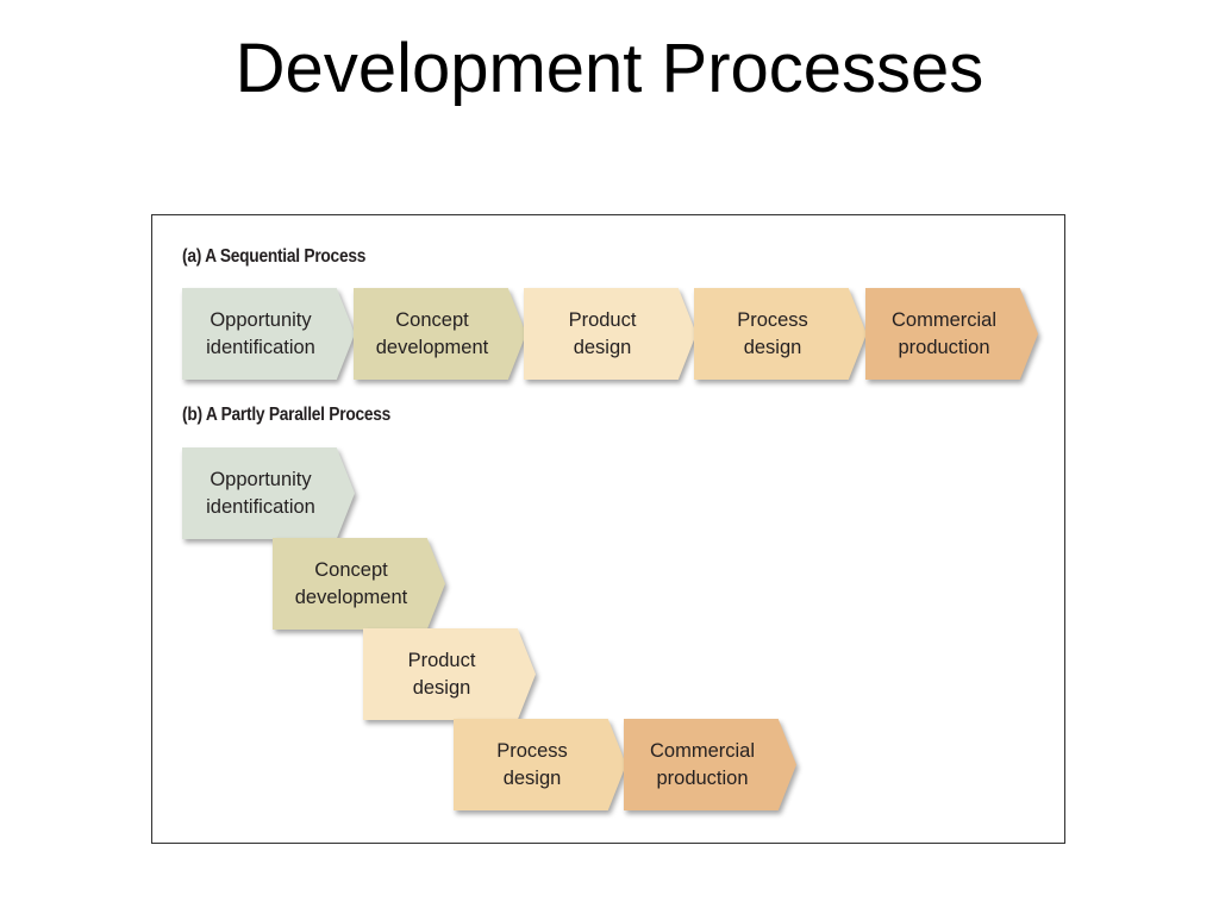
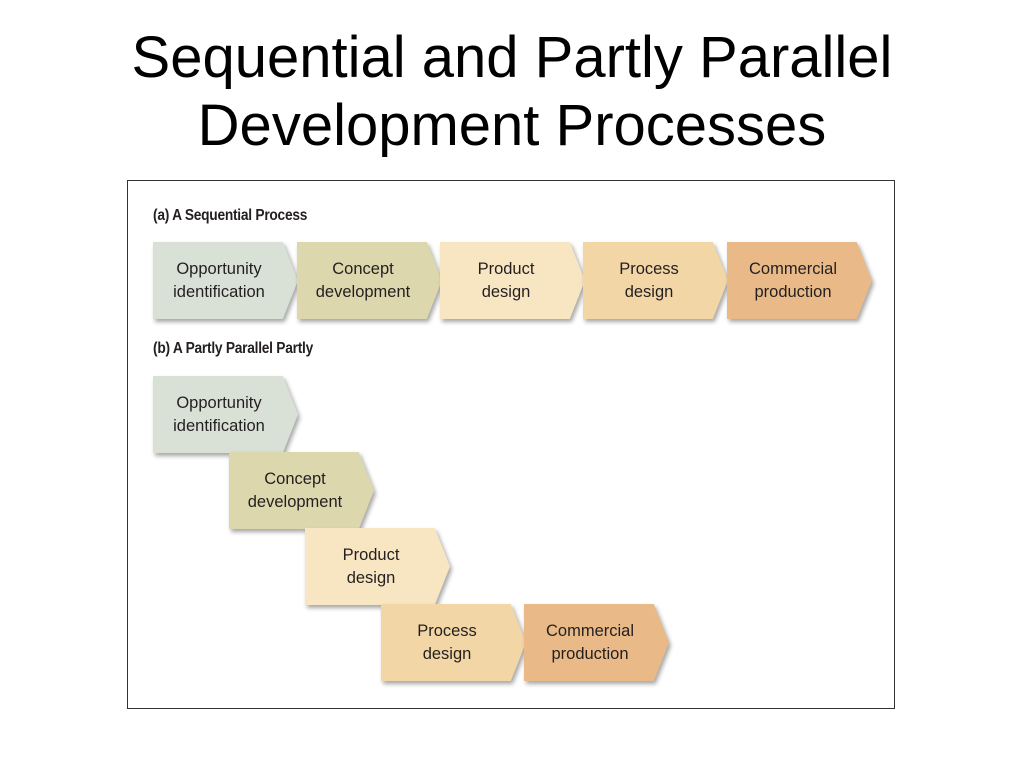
+ Sequential and Partly Parallel
  Development Processes
  (a) A Sequential Process
  Opportunity
  identification
  Concept
  development
  Product
  design
  Process
  design
  Commercial
  production
- (b) A Partly Parallel Process
+ (b) A Partly Parallel Partly
  Opportunity
  identification
  Concept
  development
  Product
  design
  Process
  design
  Commercial
  production
